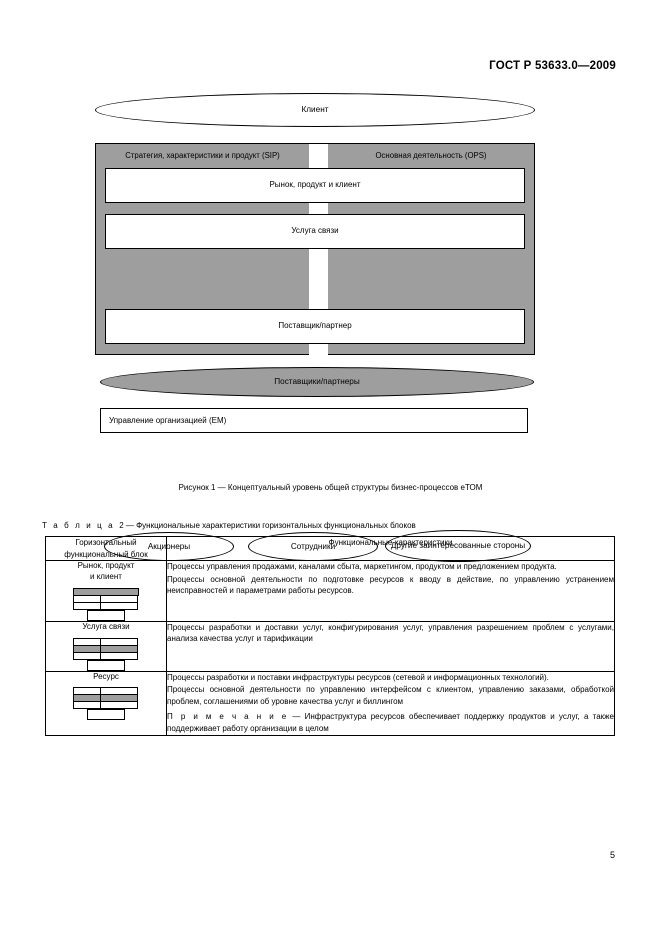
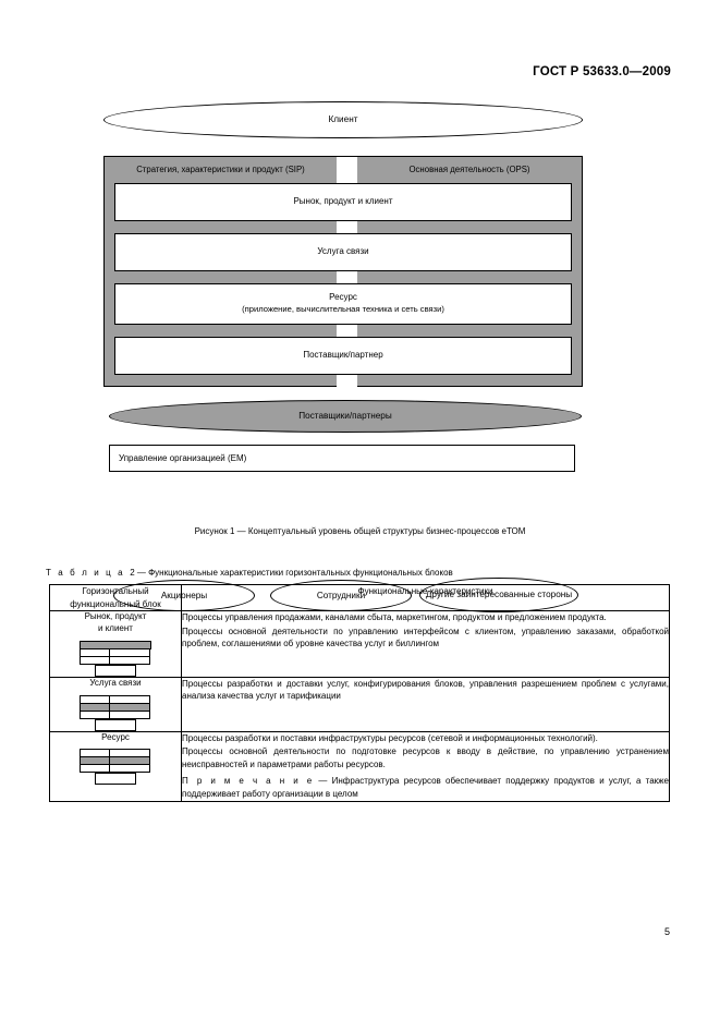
  ГОСТ Р 53633.0—2009
  Клиент
  Стратегия, характеристики и продукт (SIP)
  Основная деятельность (OPS)
  Рынок, продукт и клиент
  Услуга связи
+ Ресурс
+ (приложение, вычислительная техника и сеть связи)
  Поставщик/партнер
  Поставщики/партнеры
  Управление организацией (EM)
  Акционеры
  Сотрудники
  Другие заинтересованные стороны
  Рисунок 1 — Концептуальный уровень общей структуры бизнес-процессов еТОМ
  Т а б л и ц а 2 — Функциональные характеристики горизонтальных функциональных блоков
  Горизонтальный функциональный блок	Функциональные характеристики
- Рынок, продукт и клиент	Процессы управления продажами, каналами сбыта, маркетингом, продуктом и предложением продукта. Процессы основной деятельности по подготовке ресурсов к вводу в действие, по управлению устранением неисправностей и параметрами работы ресурсов.
+ Рынок, продукт и клиент	Процессы управления продажами, каналами сбыта, маркетингом, продуктом и предложением продукта. Процессы основной деятельности по управлению интерфейсом с клиентом, управлению заказами, обработкой проблем, соглашениями об уровне качества услуг и биллингом
- Услуга связи	Процессы разработки и доставки услуг, конфигурирования услуг, управления разрешением проблем с услугами, анализа качества услуг и тарификации
+ Услуга связи	Процессы разработки и доставки услуг, конфигурирования блоков, управления разрешением проблем с услугами, анализа качества услуг и тарификации
- Ресурс	Процессы разработки и поставки инфраструктуры ресурсов (сетевой и информационных технологий). Процессы основной деятельности по управлению интерфейсом с клиентом, управлению заказами, обработкой проблем, соглашениями об уровне качества услуг и биллингом П р и м е ч а н и е — Инфраструктура ресурсов обеспечивает поддержку продуктов и услуг, а также поддерживает работу организации в целом
+ Ресурс	Процессы разработки и поставки инфраструктуры ресурсов (сетевой и информационных технологий). Процессы основной деятельности по подготовке ресурсов к вводу в действие, по управлению устранением неисправностей и параметрами работы ресурсов. П р и м е ч а н и е — Инфраструктура ресурсов обеспечивает поддержку продуктов и услуг, а также поддерживает работу организации в целом
  5
